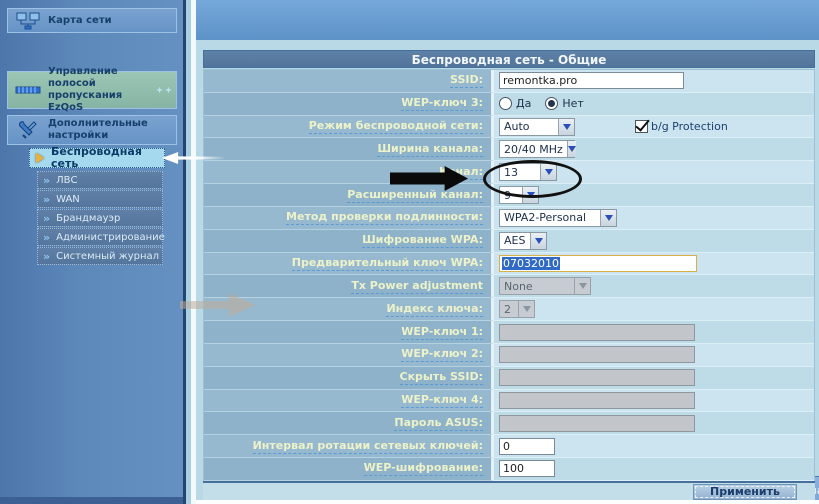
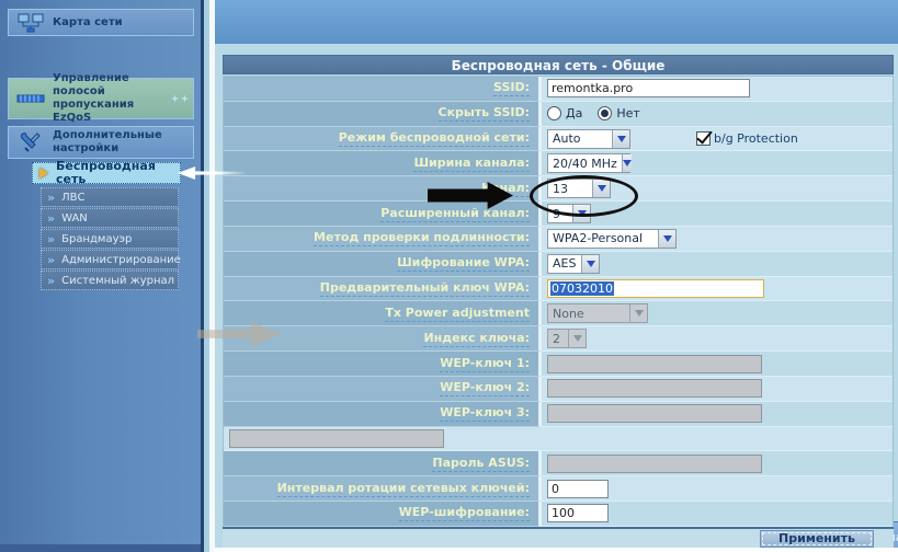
  Карта сети
  Управление полосой пропускания EzQoS
  Дополнительные настройки
  Беспроводная сеть
  »
  ЛВС
  »
  WAN
  »
  Брандмауэр
  »
  Администрирование
  »
  Системный журнал
  Беспроводная сеть - Общие
  SSID:
  remontka.pro
- WEP-ключ 3:
+ Скрыть SSID:
  Да
  Нет
  Режим беспроводной сети:
  Auto
  b/g Protection
  Ширина канала:
  20/40 MHz
  Кнал:
  13
  Расширенный канал:
  9
  Метод проверки подлинности:
  WPA2-Personal
  Шифрование WPA:
  AES
  Предварительный ключ WPA:
  07032010
  Tx Power adjustment
  None
  Индекс ключа:
  2
  WEP-ключ 1:
  WEP-ключ 2:
- Скрыть SSID:
+ WEP-ключ 3:
- WEP-ключ 4:
  Пароль ASUS:
  Интервал ротации сетевых ключей:
  0
  WEP-шифрование:
  100
  Применить
